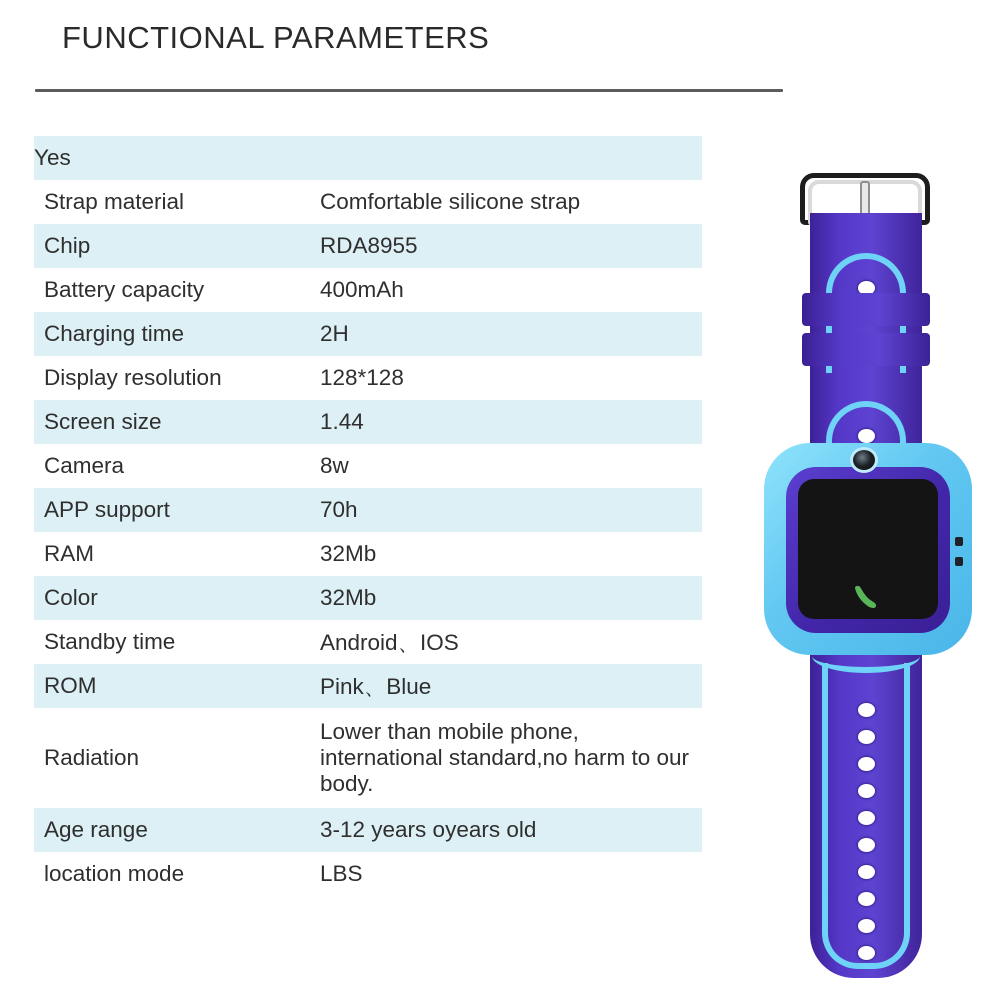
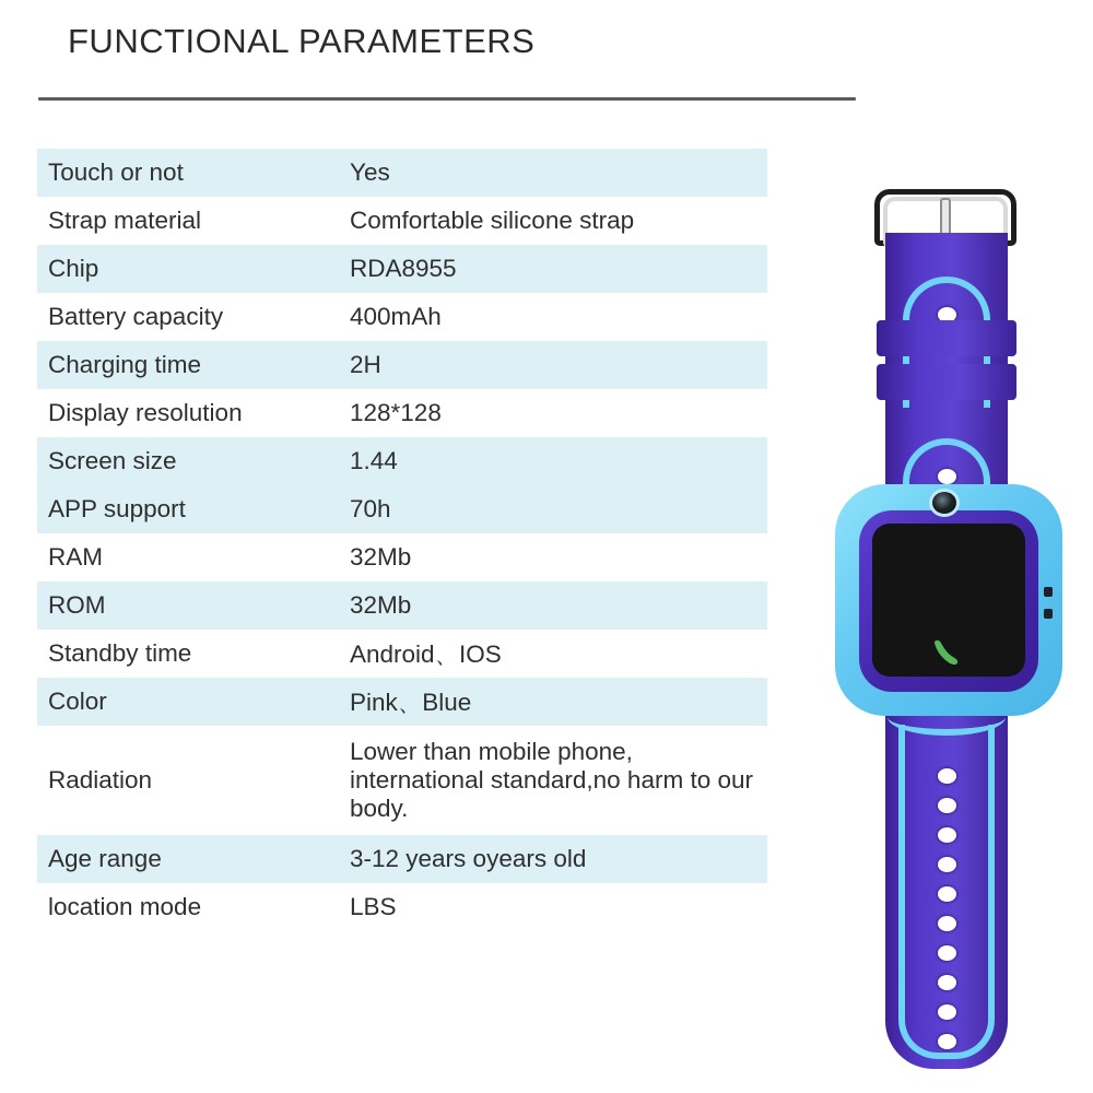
  FUNCTIONAL PARAMETERS
+ Touch or not
  Yes
  Strap material
  Comfortable silicone strap
  Chip
  RDA8955
  Battery capacity
  400mAh
  Charging time
  2H
  Display resolution
  128*128
  Screen size
  1.44
- Camera
- 8w
  APP support
  70h
  RAM
  32Mb
- Color
+ ROM
  32Mb
  Standby time
  Android、IOS
- ROM
+ Color
  Pink、Blue
  Radiation
  Lower than mobile phone, international standard,no harm to our body.
  Age range
  3-12 years oyears old
  location mode
  LBS
